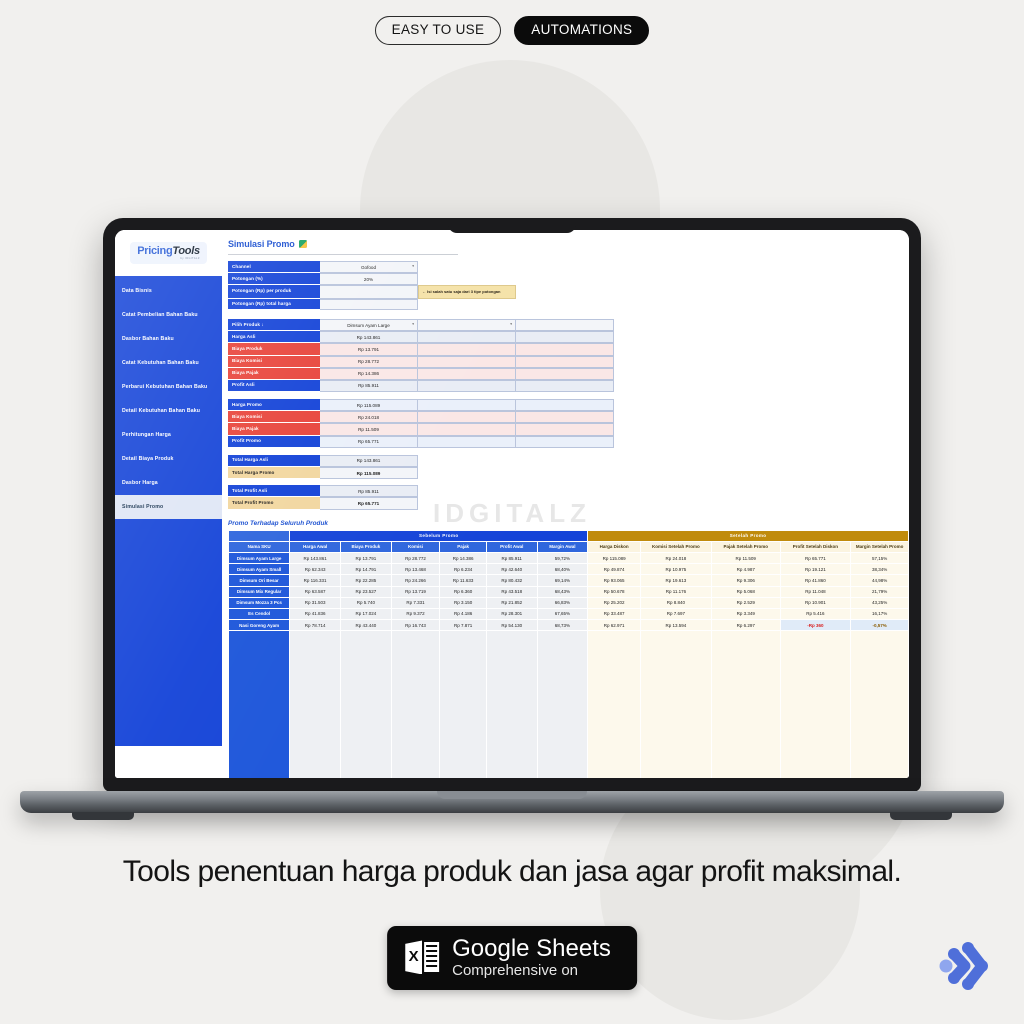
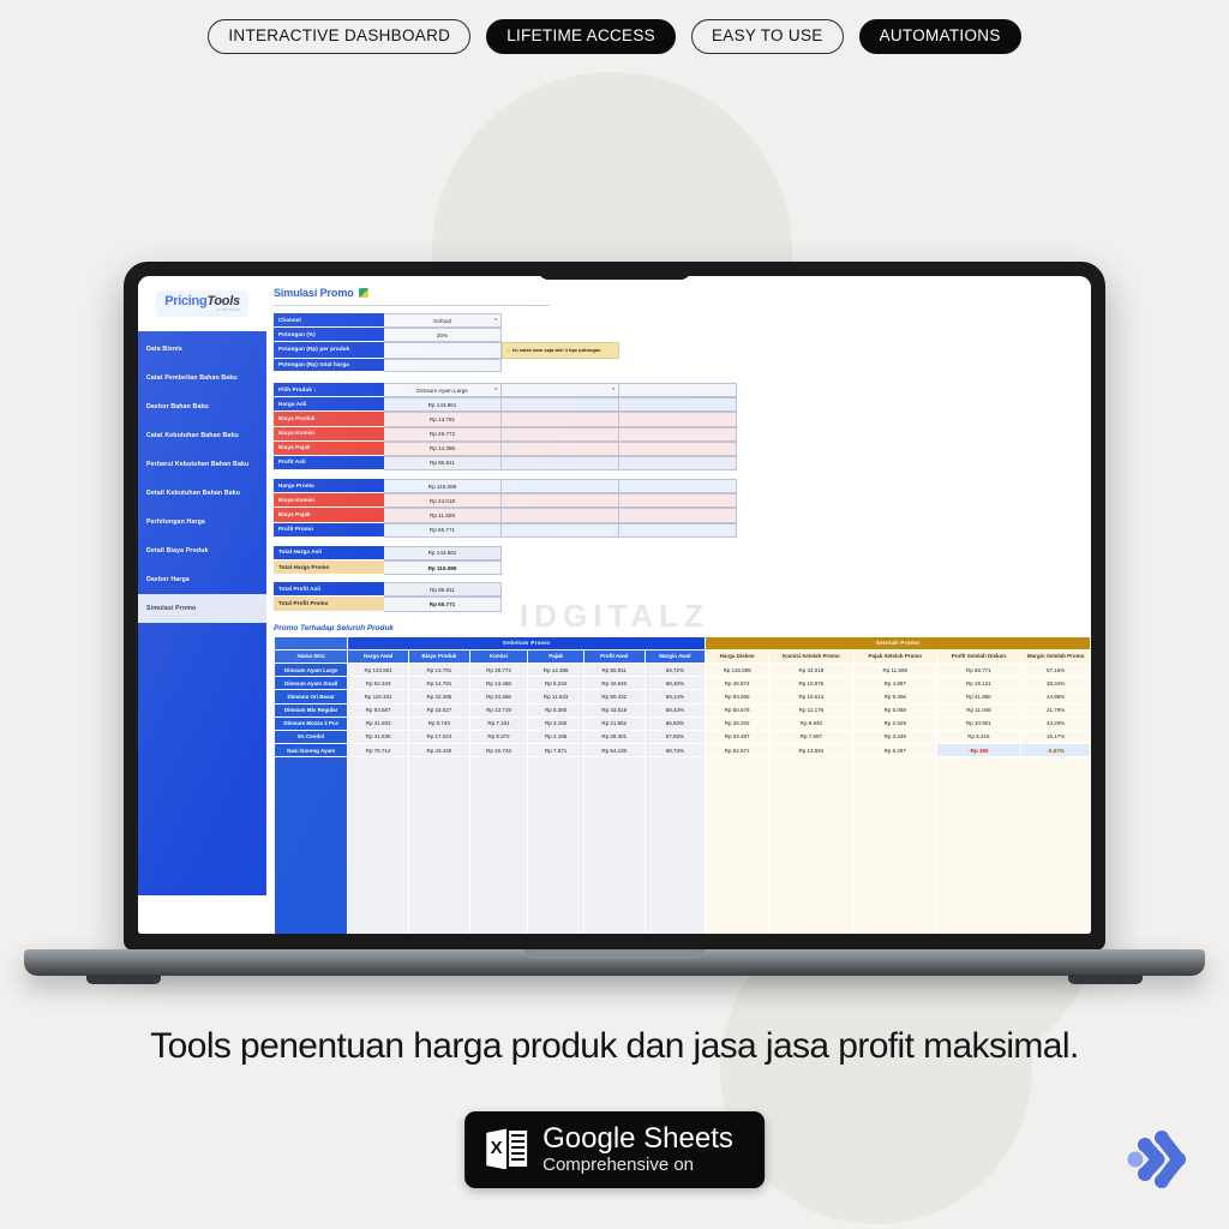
+ INTERACTIVE DASHBOARD
+ LIFETIME ACCESS
  EASY TO USE
  AUTOMATIONS
- Tools penentuan harga produk dan jasa agar profit maksimal.
+ Tools penentuan harga produk dan jasa jasa profit maksimal.
  X
  Google Sheets
  Comprehensive on
